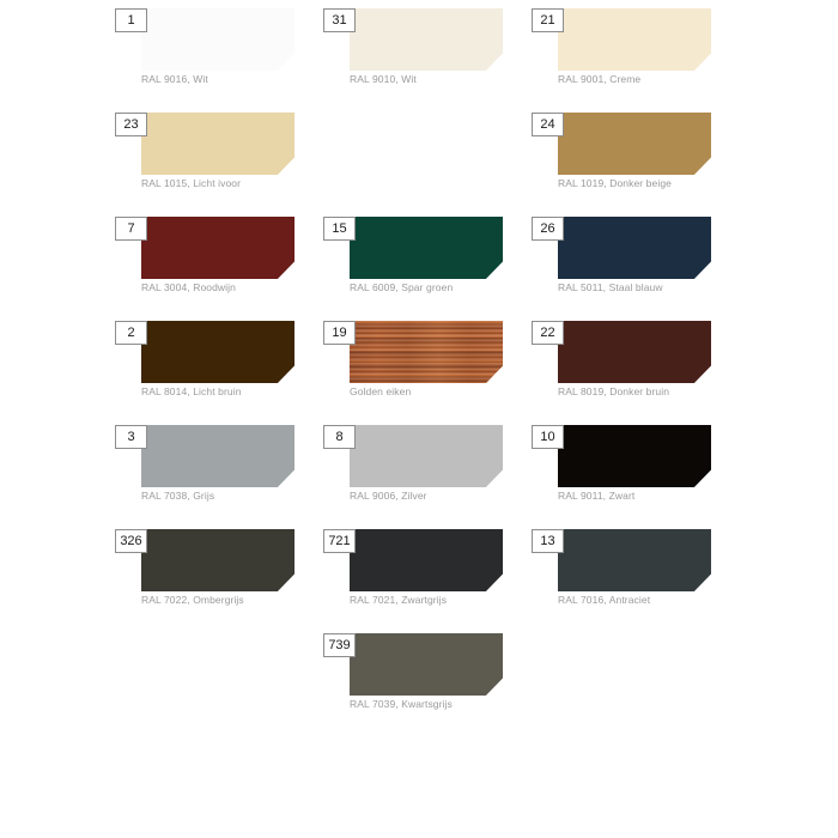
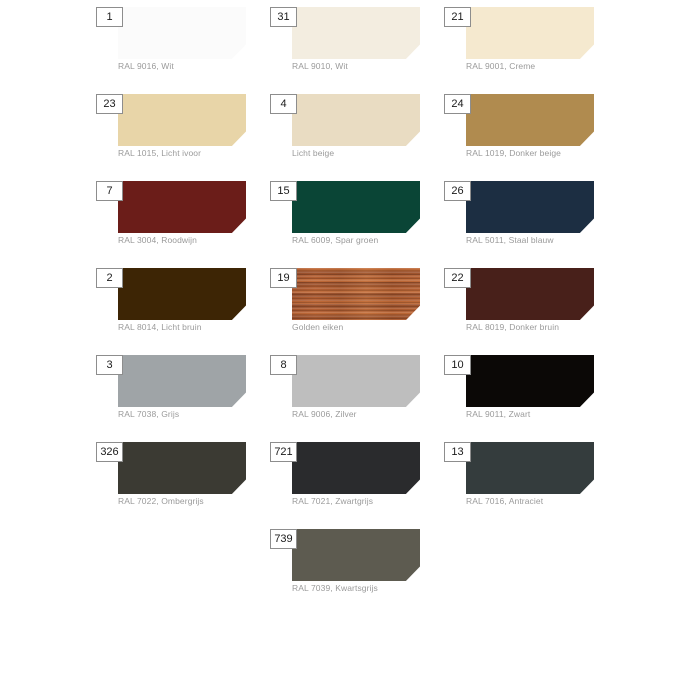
  1
  RAL 9016, Wit
  31
  RAL 9010, Wit
  21
  RAL 9001, Creme
  23
  RAL 1015, Licht ivoor
+ 4
+ Licht beige
  24
  RAL 1019, Donker beige
  7
  RAL 3004, Roodwijn
  15
  RAL 6009, Spar groen
  26
  RAL 5011, Staal blauw
  2
  RAL 8014, Licht bruin
  19
  Golden eiken
  22
  RAL 8019, Donker bruin
  3
  RAL 7038, Grijs
  8
  RAL 9006, Zilver
  10
  RAL 9011, Zwart
  326
  RAL 7022, Ombergrijs
  721
  RAL 7021, Zwartgrijs
  13
  RAL 7016, Antraciet
  739
  RAL 7039, Kwartsgrijs
